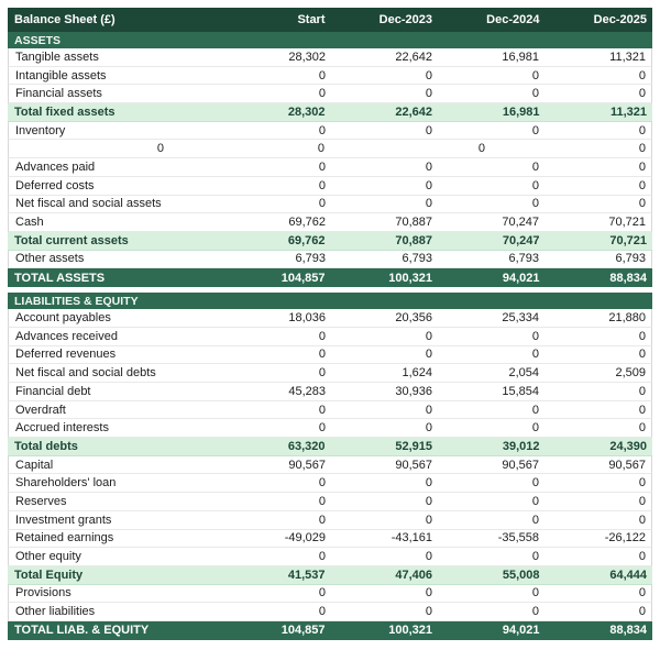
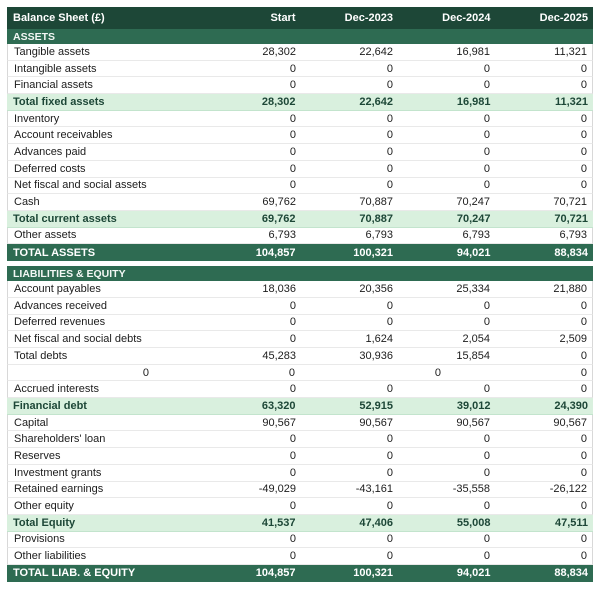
  Balance Sheet (£)
  Start
  Dec-2023
  Dec-2024
  Dec-2025
  ASSETS
  Tangible assets
  28,302
  22,642
  16,981
  11,321
  Intangible assets
  0
  0
  0
  0
  Financial assets
  0
  0
  0
  0
  Total fixed assets
  28,302
  22,642
  16,981
  11,321
  Inventory
  0
  0
  0
  0
+ Account receivables
  0
  0
  0
  0
  Advances paid
  0
  0
  0
  0
  Deferred costs
  0
  0
  0
  0
  Net fiscal and social assets
  0
  0
  0
  0
  Cash
  69,762
  70,887
  70,247
  70,721
  Total current assets
  69,762
  70,887
  70,247
  70,721
  Other assets
  6,793
  6,793
  6,793
  6,793
  TOTAL ASSETS
  104,857
  100,321
  94,021
  88,834
  LIABILITIES & EQUITY
  Account payables
  18,036
  20,356
  25,334
  21,880
  Advances received
  0
  0
  0
  0
  Deferred revenues
  0
  0
  0
  0
  Net fiscal and social debts
  0
  1,624
  2,054
  2,509
- Financial debt
+ Total debts
  45,283
  30,936
  15,854
  0
- Overdraft
  0
  0
  0
  0
  Accrued interests
  0
  0
  0
  0
- Total debts
+ Financial debt
  63,320
  52,915
  39,012
  24,390
  Capital
  90,567
  90,567
  90,567
  90,567
  Shareholders' loan
  0
  0
  0
  0
  Reserves
  0
  0
  0
  0
  Investment grants
  0
  0
  0
  0
  Retained earnings
  -49,029
  -43,161
  -35,558
  -26,122
  Other equity
  0
  0
  0
  0
  Total Equity
  41,537
  47,406
  55,008
- 64,444
+ 47,511
  Provisions
  0
  0
  0
  0
  Other liabilities
  0
  0
  0
  0
  TOTAL LIAB. & EQUITY
  104,857
  100,321
  94,021
  88,834
